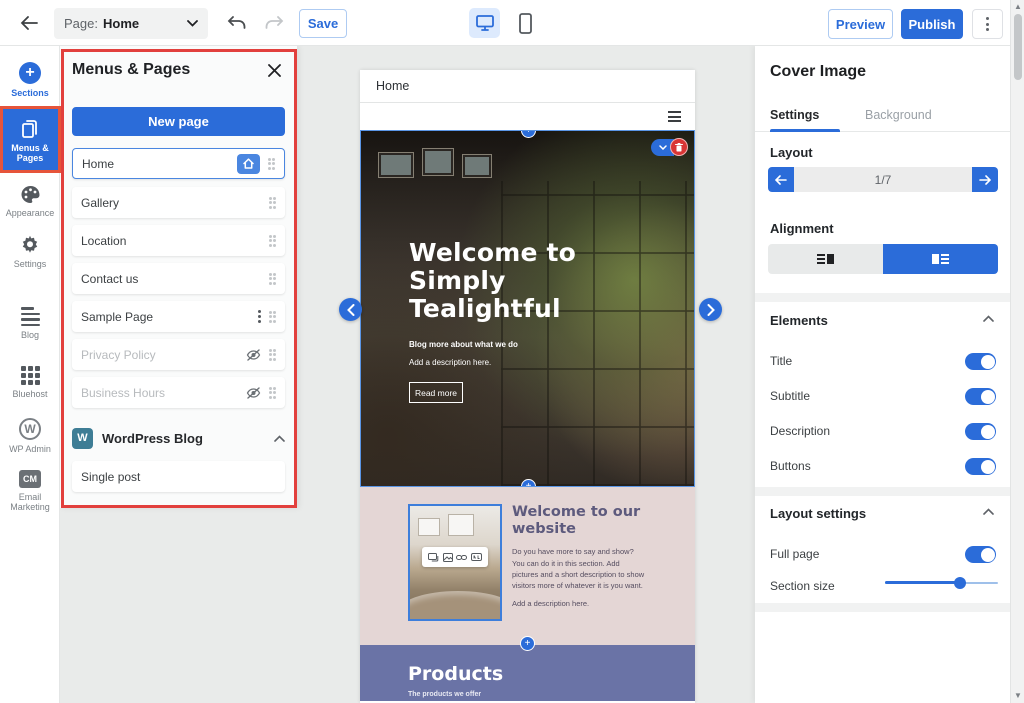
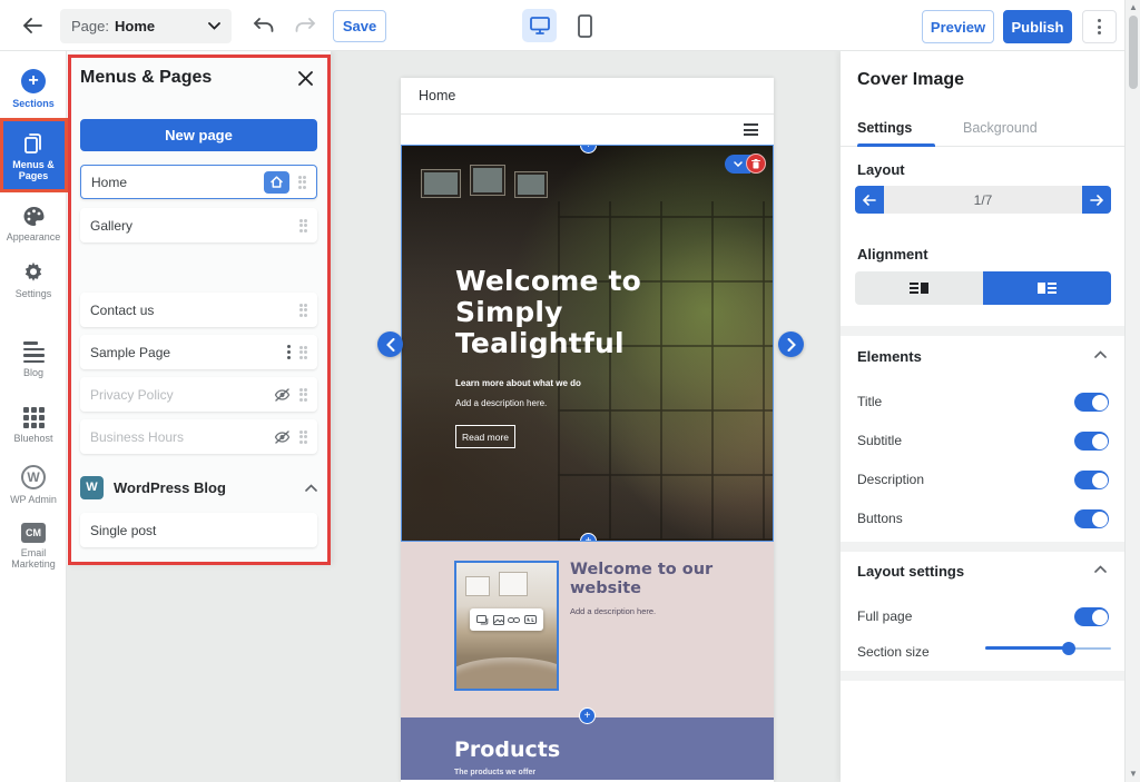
  Page:
  Home
  Save
  Preview
  Publish
  +
  Sections
  Menus & Pages
  Appearance
  Settings
  Blog
  Bluehost
  W
  WP Admin
  CM
  Email Marketing
  Menus & Pages
  New page
  Home
  Gallery
- Location
  Contact us
  Sample Page
  Privacy Policy
  Business Hours
  W
  WordPress Blog
  Single post
  Home
  Welcome to Simply Tealightful
- Blog more about what we do
+ Learn more about what we do
  Add a description here.
  Read more
  Welcome to our website
- Do you have more to say and show? You can do it in this section. Add pictures and a short description to show visitors more of whatever it is you want.
  Add a description here.
  +
  Products
  Cover Image
  Settings
  Background
  Layout
  1/7
  Alignment
  Elements
  Title
  Subtitle
  Description
  Buttons
  Layout settings
  Full page
  Section size
  ▲
  ▼
